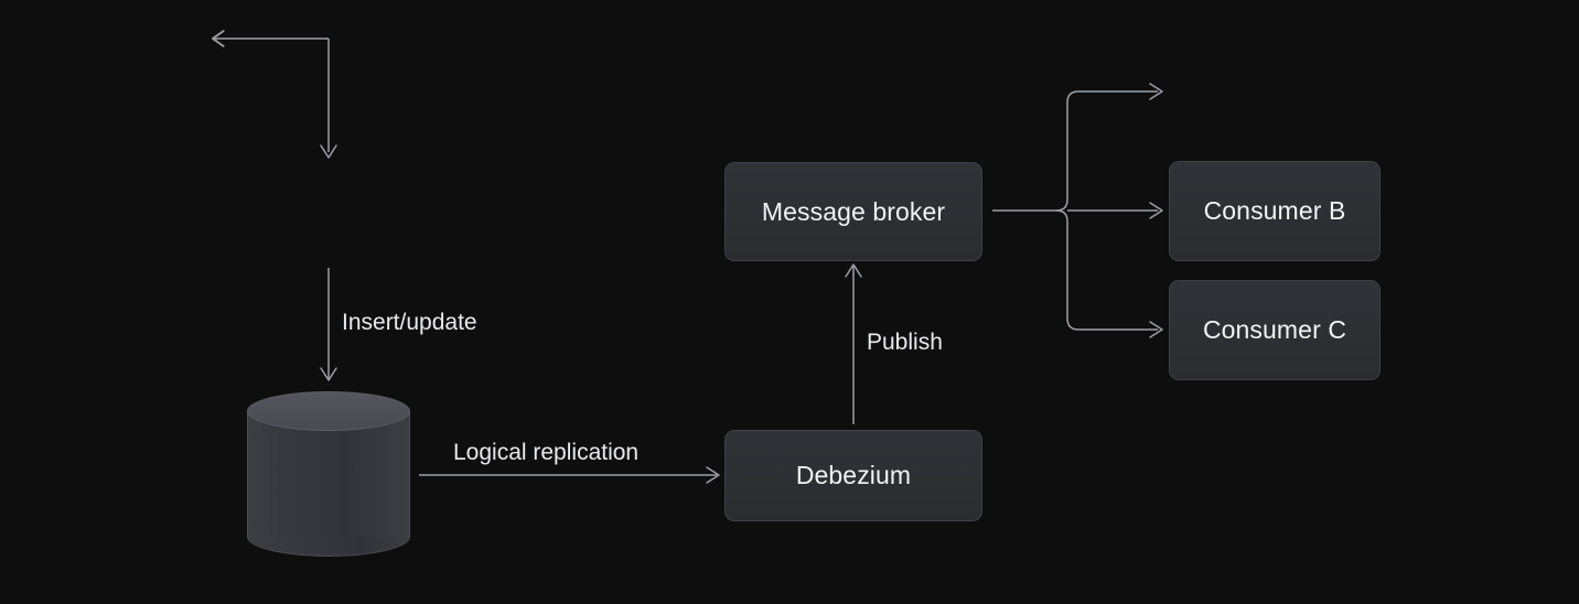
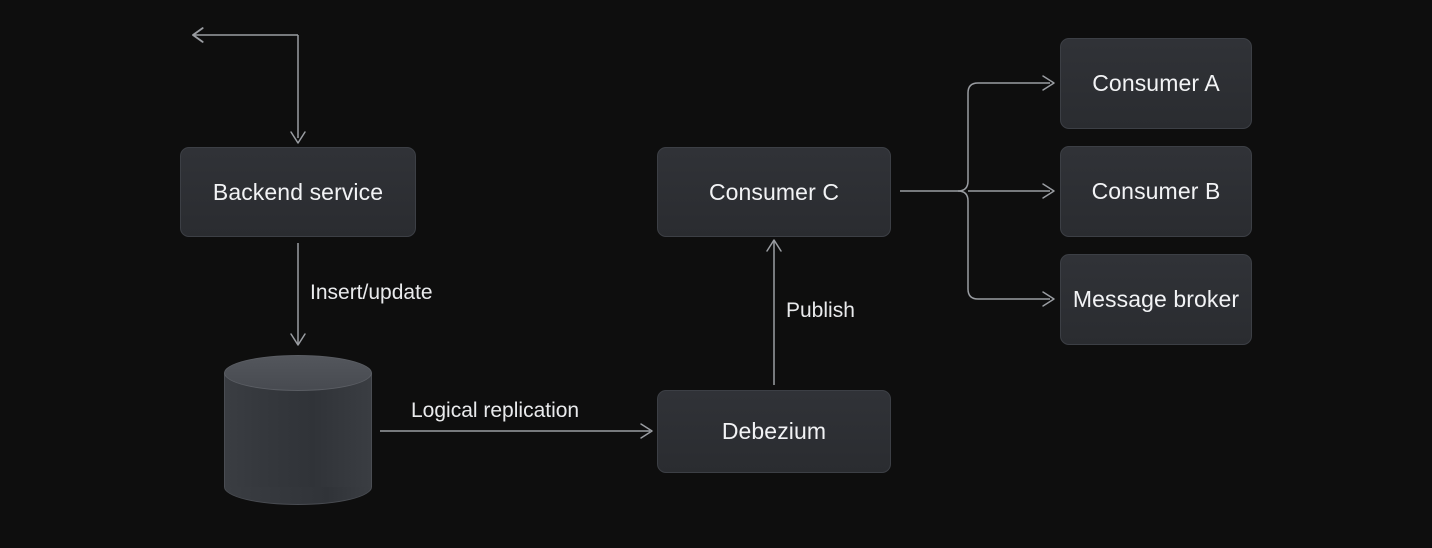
+ Backend service
  Debezium
- Message broker
+ Consumer C
+ Consumer A
  Consumer B
- Consumer C
+ Message broker
  Insert/update
  Logical replication
  Publish
